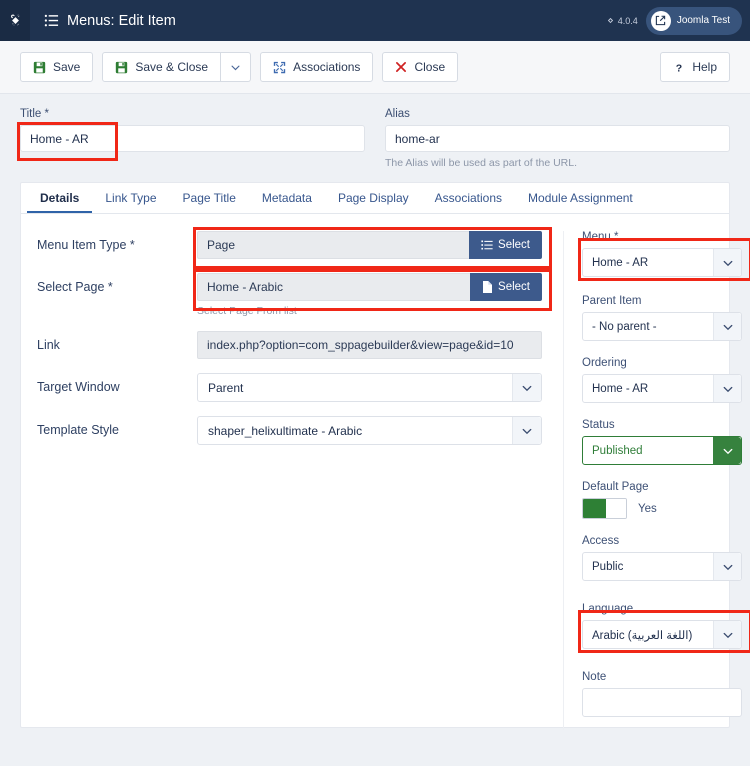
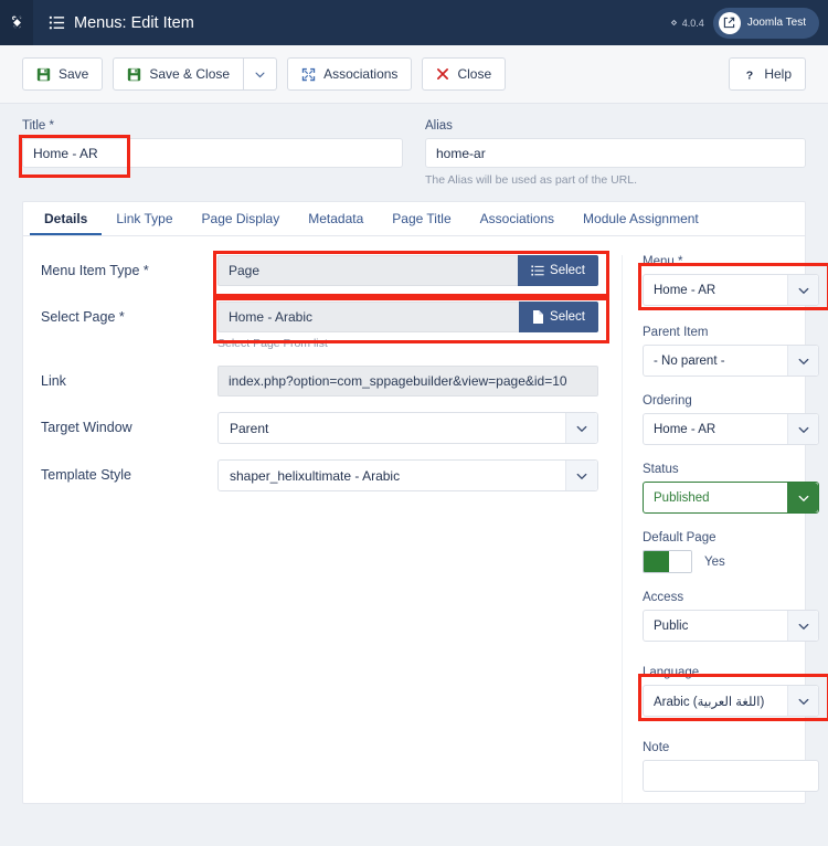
  Menus: Edit Item
  4.0.4
  Joomla Test
  Save
  Save & Close
  Associations
  Close
  ?
  Help
  Title *
  Home - AR
  Alias
  home-ar
  The Alias will be used as part of the URL.
  Details
  Link Type
- Page Title
+ Page Display
  Metadata
- Page Display
+ Page Title
  Associations
  Module Assignment
  Menu Item Type *
  Page
  Select
  Select Page *
  Home - Arabic
  Select
  Select Page From list
  Link
  index.php?option=com_sppagebuilder&view=page&id=10
  Target Window
  Parent
  Template Style
  shaper_helixultimate - Arabic
  Menu *
  Home - AR
  Parent Item
  - No parent -
  Ordering
  Home - AR
  Status
  Published
  Default Page
  Yes
  Access
  Public
  Language
  Arabic (اللغة العربية)
  Note
